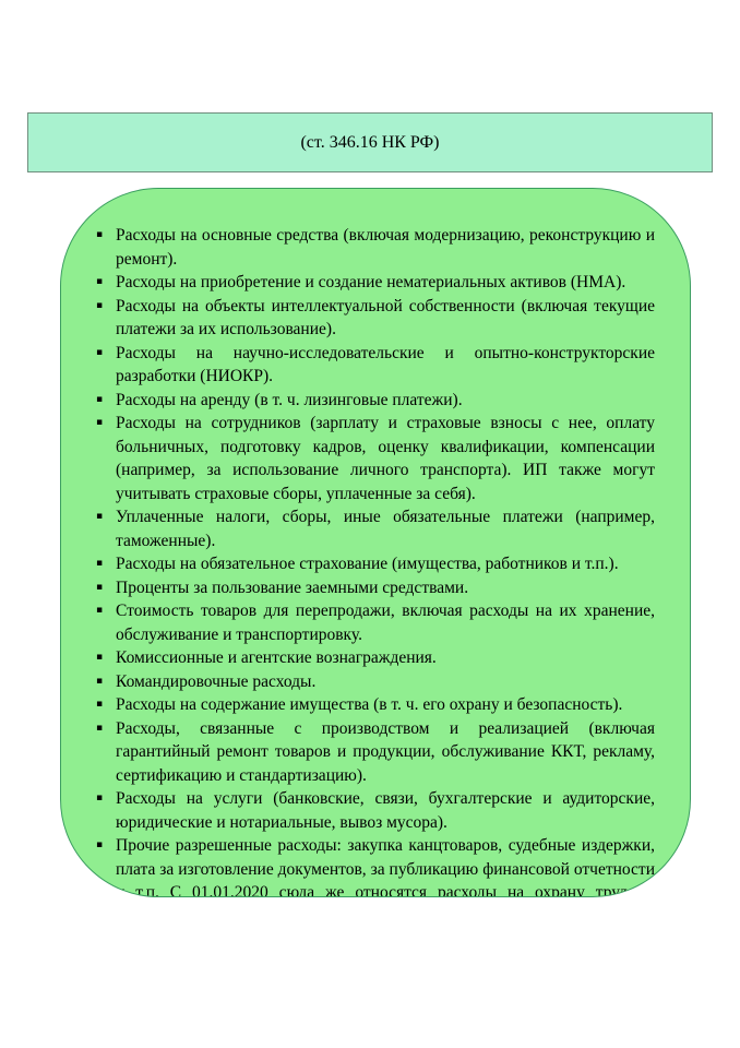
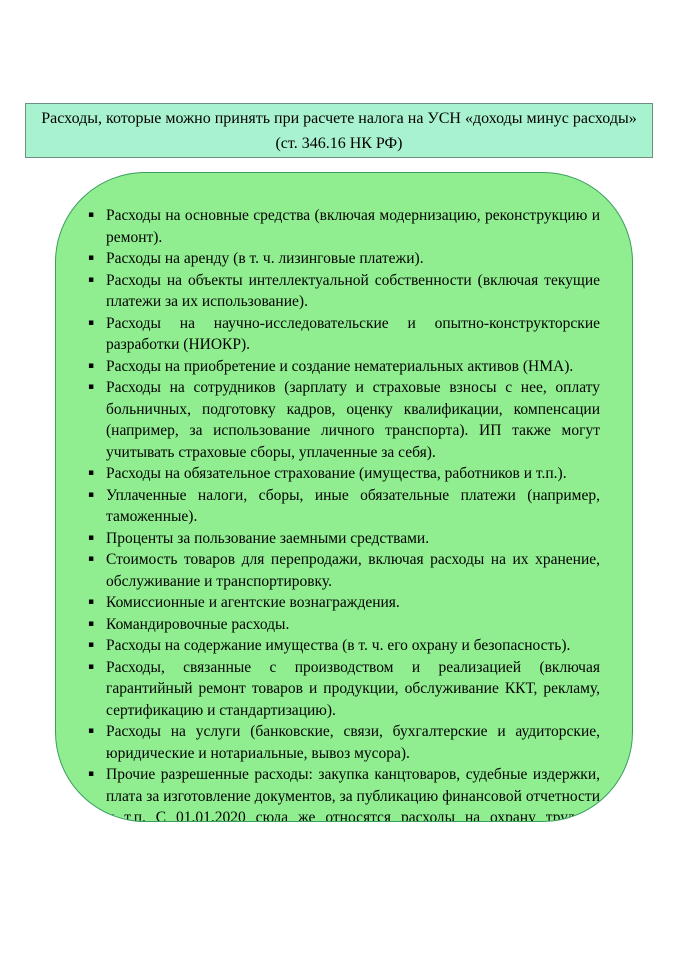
+ Расходы, которые можно принять при расчете налога на УСН «доходы минус расходы»
  (ст. 346.16 НК РФ)
  ▪
  Расходы на основные средства (включая модернизацию, реконструкцию и ремонт).
  ▪
- Расходы на приобретение и создание нематериальных активов (НМА).
+ Расходы на аренду (в т. ч. лизинговые платежи).
  ▪
  Расходы на объекты интеллектуальной собственности (включая текущие платежи за их использование).
  ▪
  Расходы на научно-исследовательские и опытно-конструкторские разработки (НИОКР).
  ▪
- Расходы на аренду (в т. ч. лизинговые платежи).
+ Расходы на приобретение и создание нематериальных активов (НМА).
  ▪
  Расходы на сотрудников (зарплату и страховые взносы с нее, оплату больничных, подготовку кадров, оценку квалификации, компенсации (например, за использование личного транспорта). ИП также могут учитывать страховые сборы, уплаченные за себя).
  ▪
- Уплаченные налоги, сборы, иные обязательные платежи (например, таможенные).
+ Расходы на обязательное страхование (имущества, работников и т.п.).
  ▪
- Расходы на обязательное страхование (имущества, работников и т.п.).
+ Уплаченные налоги, сборы, иные обязательные платежи (например, таможенные).
  ▪
  Проценты за пользование заемными средствами.
  ▪
  Стоимость товаров для перепродажи, включая расходы на их хранение, обслуживание и транспортировку.
  ▪
  Комиссионные и агентские вознаграждения.
  ▪
  Командировочные расходы.
  ▪
  Расходы на содержание имущества (в т. ч. его охрану и безопасность).
  ▪
  Расходы, связанные с производством и реализацией (включая гарантийный ремонт товаров и продукции, обслуживание ККТ, рекламу, сертификацию и стандартизацию).
  ▪
  Расходы на услуги (банковские, связи, бухгалтерские и аудиторские, юридические и нотариальные, вывоз мусора).
  ▪
  Прочие разрешенные расходы: закупка канцтоваров, судебные издержки, плата за изготовление документов, за публикацию финансовой отчетности и т.п. С 01.01.2020 сюда же относятся расходы на охрану труда и
